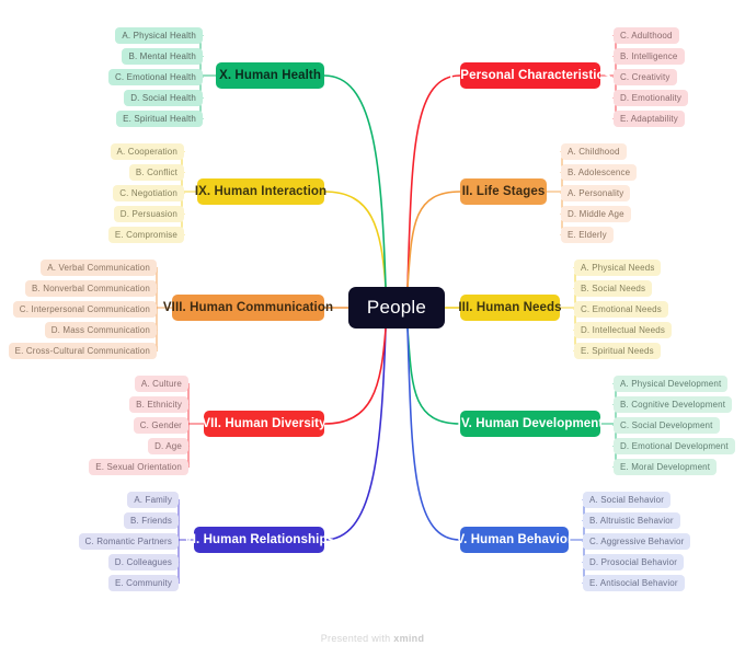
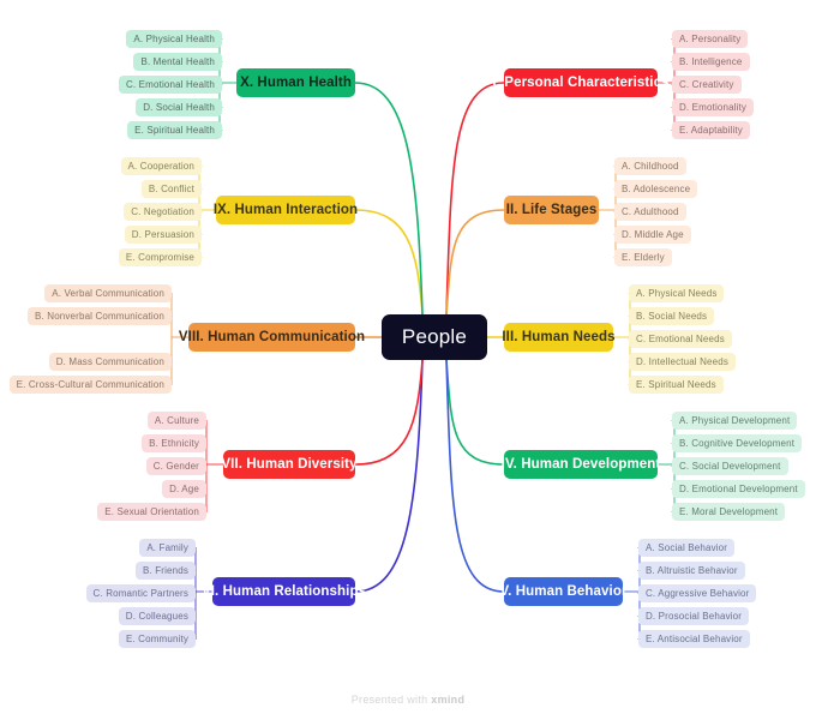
  People
  I. Personal Characteristics
- C. Adulthood
+ A. Personality
  B. Intelligence
  C. Creativity
  D. Emotionality
  E. Adaptability
  II. Life Stages
  A. Childhood
  B. Adolescence
- A. Personality
+ C. Adulthood
  D. Middle Age
  E. Elderly
  III. Human Needs
  A. Physical Needs
  B. Social Needs
  C. Emotional Needs
  D. Intellectual Needs
  E. Spiritual Needs
  IV. Human Development
  A. Physical Development
  B. Cognitive Development
  C. Social Development
  D. Emotional Development
  E. Moral Development
  V. Human Behavior
  A. Social Behavior
  B. Altruistic Behavior
  C. Aggressive Behavior
  D. Prosocial Behavior
  E. Antisocial Behavior
  VI. Human Relationships
  A. Family
  B. Friends
  C. Romantic Partners
  D. Colleagues
  E. Community
  VII. Human Diversity
  A. Culture
  B. Ethnicity
  C. Gender
  D. Age
  E. Sexual Orientation
  VIII. Human Communication
  A. Verbal Communication
  B. Nonverbal Communication
- C. Interpersonal Communication
  D. Mass Communication
  E. Cross-Cultural Communication
  IX. Human Interaction
  A. Cooperation
  B. Conflict
  C. Negotiation
  D. Persuasion
  E. Compromise
  X. Human Health
  A. Physical Health
  B. Mental Health
  C. Emotional Health
  D. Social Health
  E. Spiritual Health
  Presented with xmind
